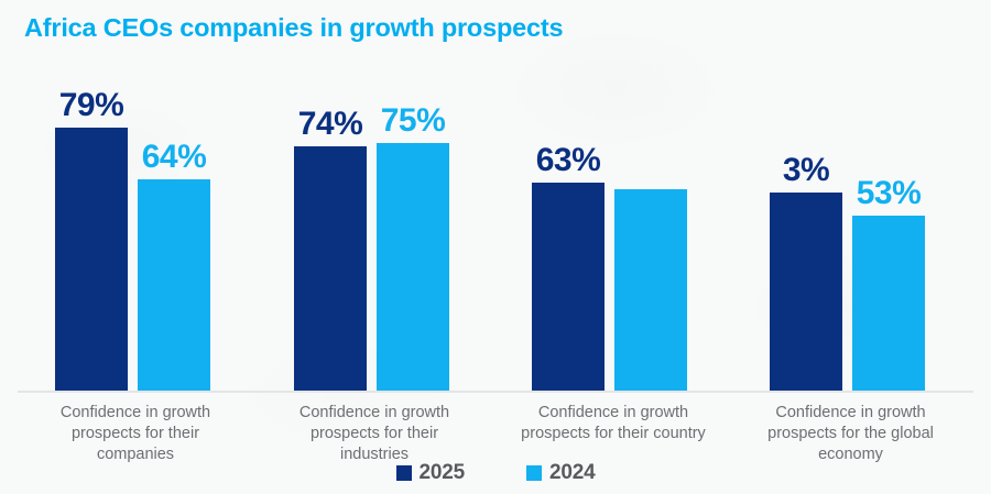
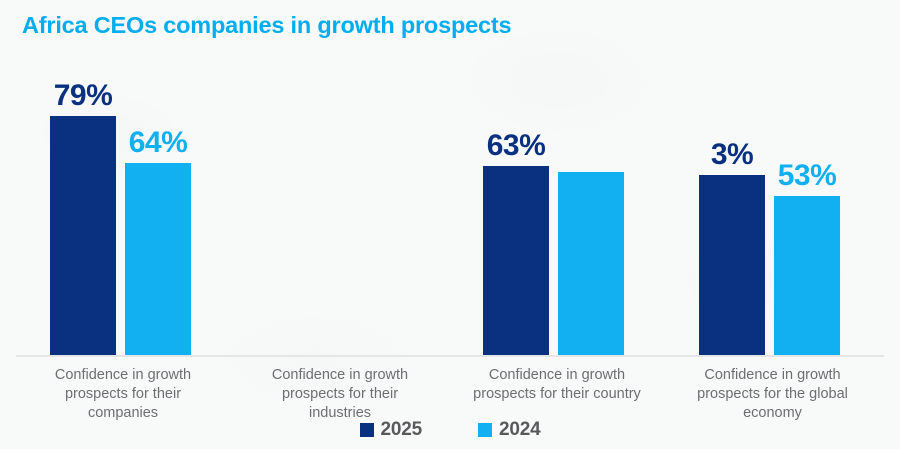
  Africa CEOs companies in growth prospects
  79%
  64%
- 74%
- 75%
  63%
  3%
  53%
  Confidence in growth
  prospects for their
  companies
  Confidence in growth
  prospects for their
  industries
  Confidence in growth
  prospects for their country
  Confidence in growth
  prospects for the global
  economy
  2025
  2024
